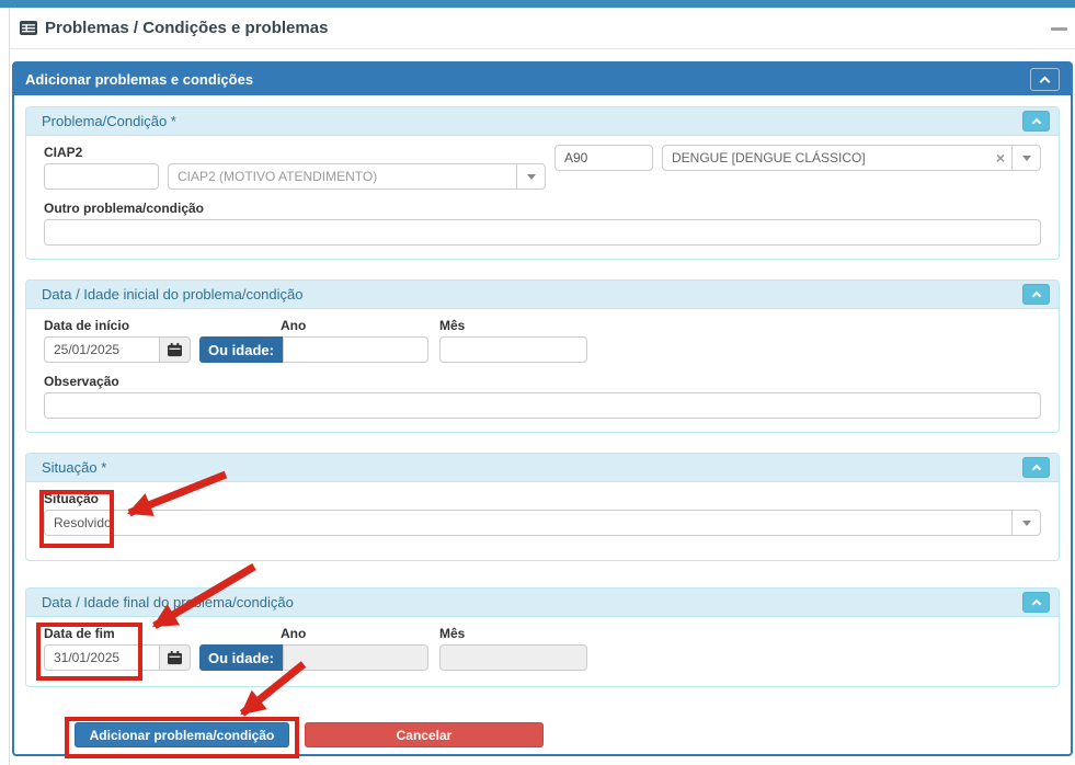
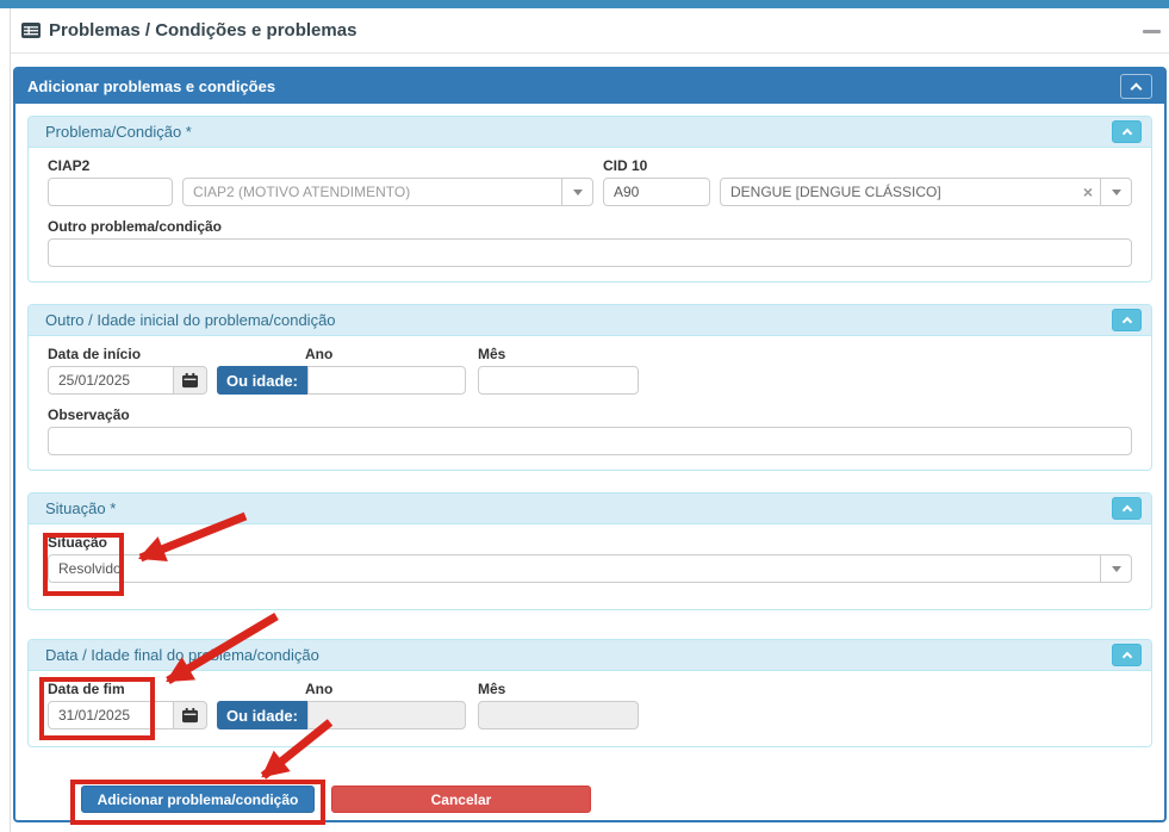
  Problemas / Condições e problemas
  Adicionar problemas e condições
  Problema/Condição *
  CIAP2
  CIAP2 (MOTIVO ATENDIMENTO)
+ CID 10
  A90
  DENGUE [DENGUE CLÁSSICO]
  ×
  Outro problema/condição
- Data / Idade inicial do problema/condição
+ Outro / Idade inicial do problema/condição
  Data de início
  25/01/2025
  Ano
  Ou idade:
  Mês
  Observação
  Situação *
  Situação
  Resolvido
  Data / Idade final do prlema/condição
  Data de fim
  31/01/2025
  Ano
  Ou idade:
  Mês
  Adicionar problema/condição
  Cancelar
